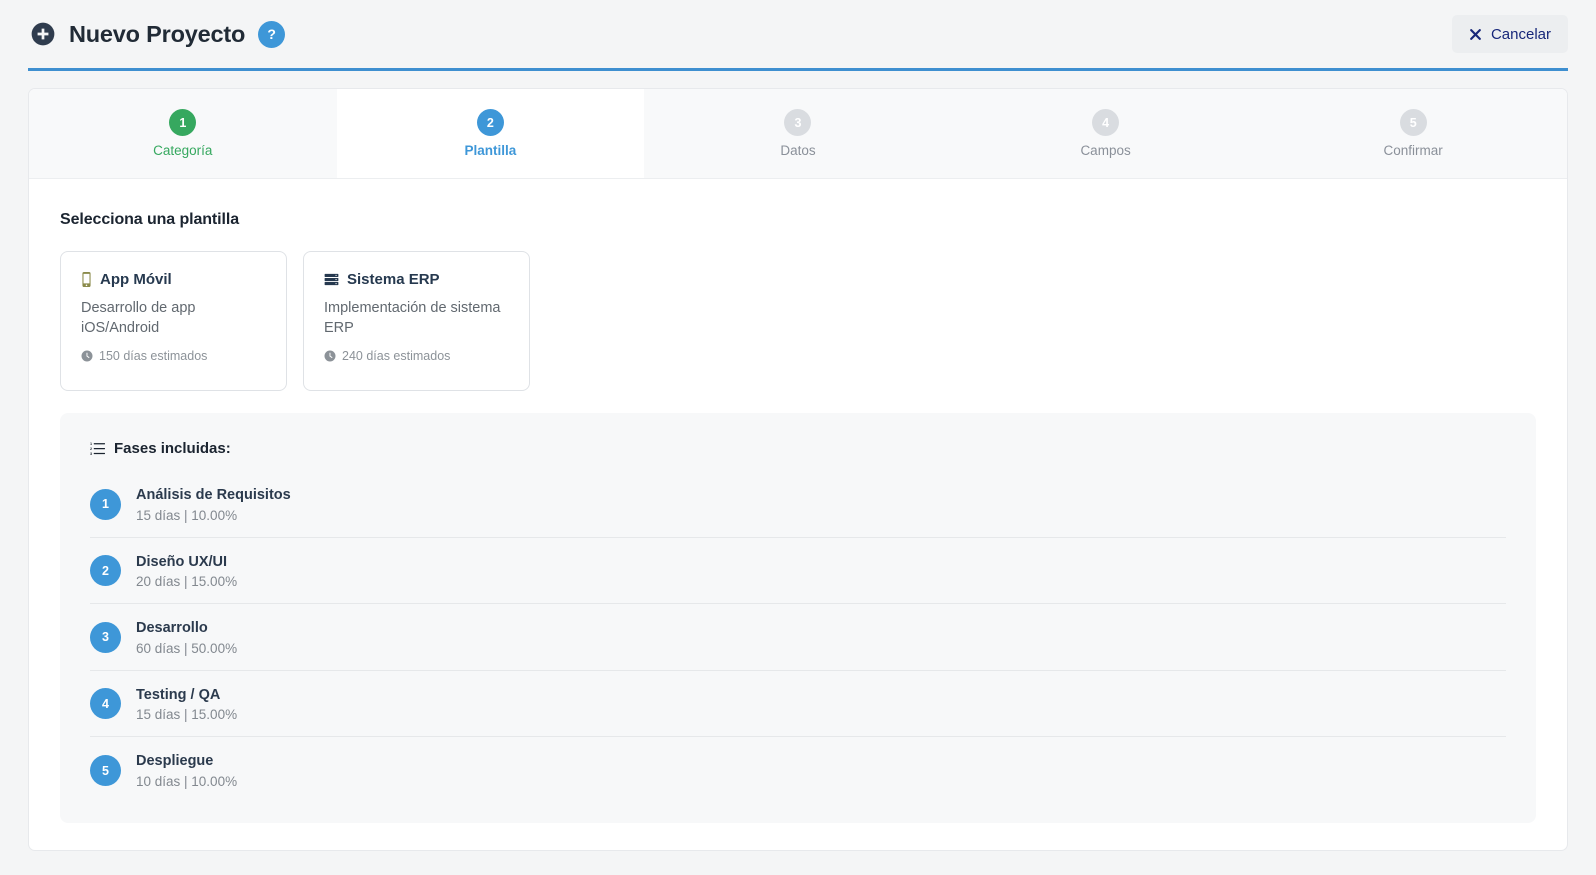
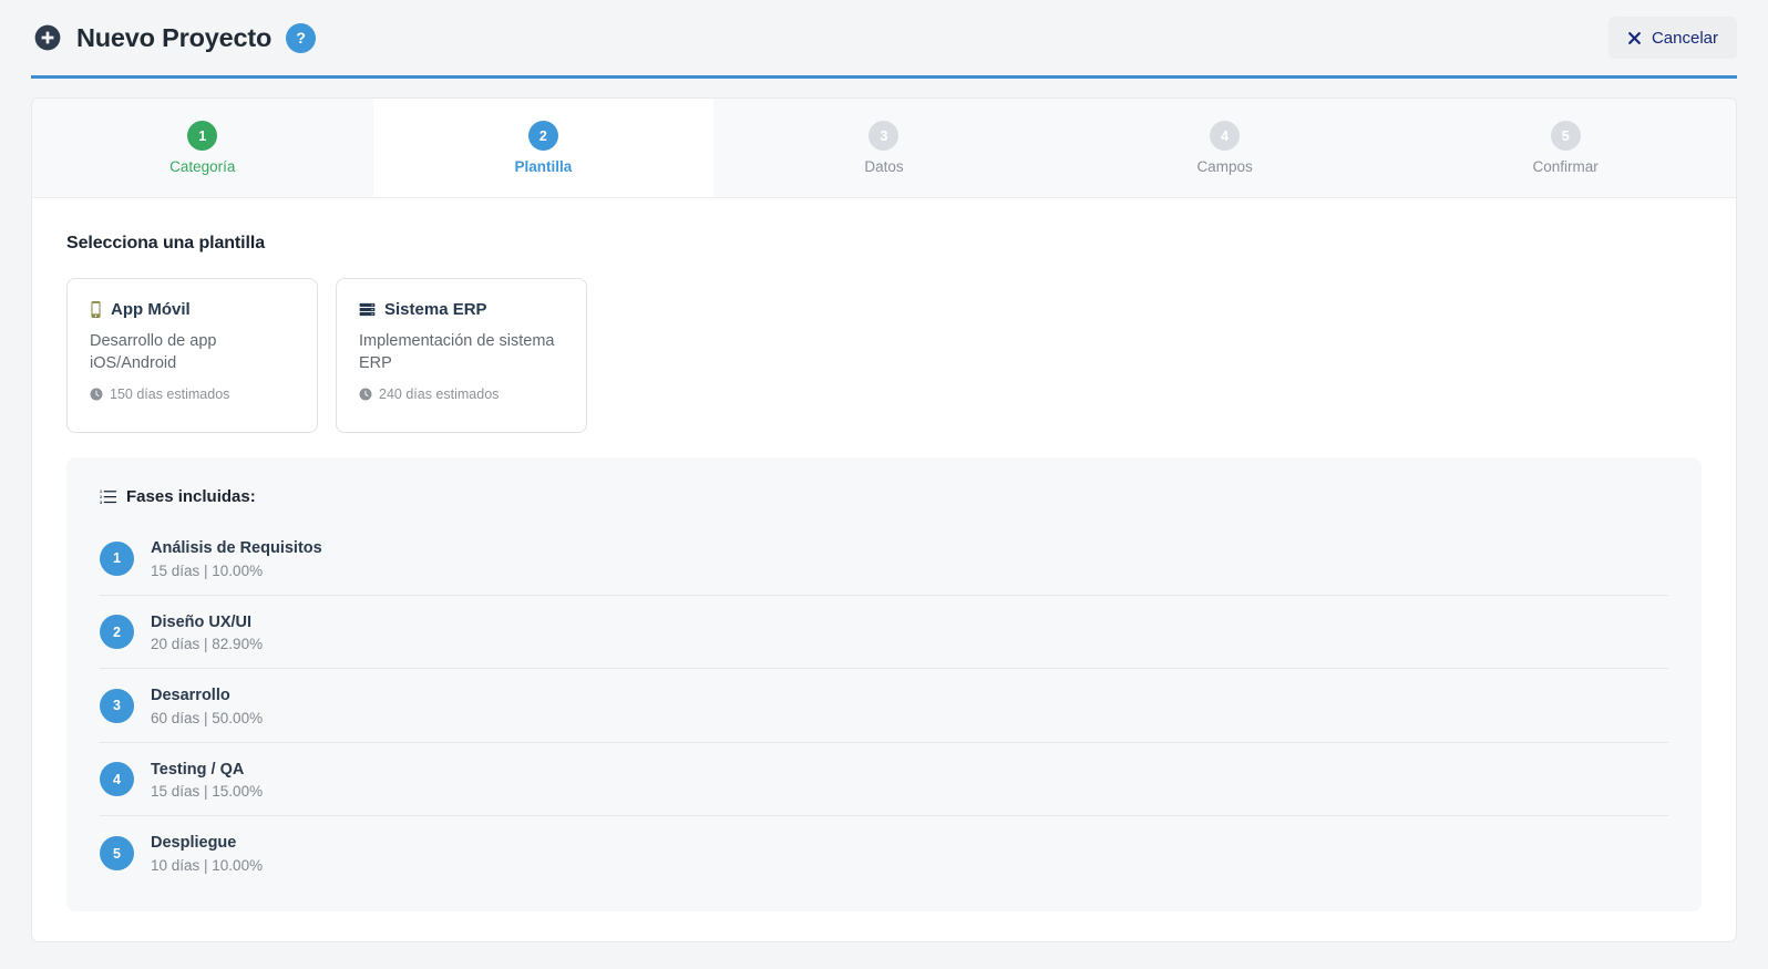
  Nuevo Proyecto
  ?
  Cancelar
  1
  Categoría
  2
  Plantilla
  3
  Datos
  4
  Campos
  5
  Confirmar
  Selecciona una plantilla
  App Móvil
  Desarrollo de app iOS/Android
  150 días estimados
  Sistema ERP
  Implementación de sistema ERP
  240 días estimados
  Fases incluidas:
  1
  Análisis de Requisitos
  15 días | 10.00%
  2
  Diseño UX/UI
- 20 días | 15.00%
+ 20 días | 82.90%
  3
  Desarrollo
  60 días | 50.00%
  4
  Testing / QA
  15 días | 15.00%
  5
  Despliegue
  10 días | 10.00%
